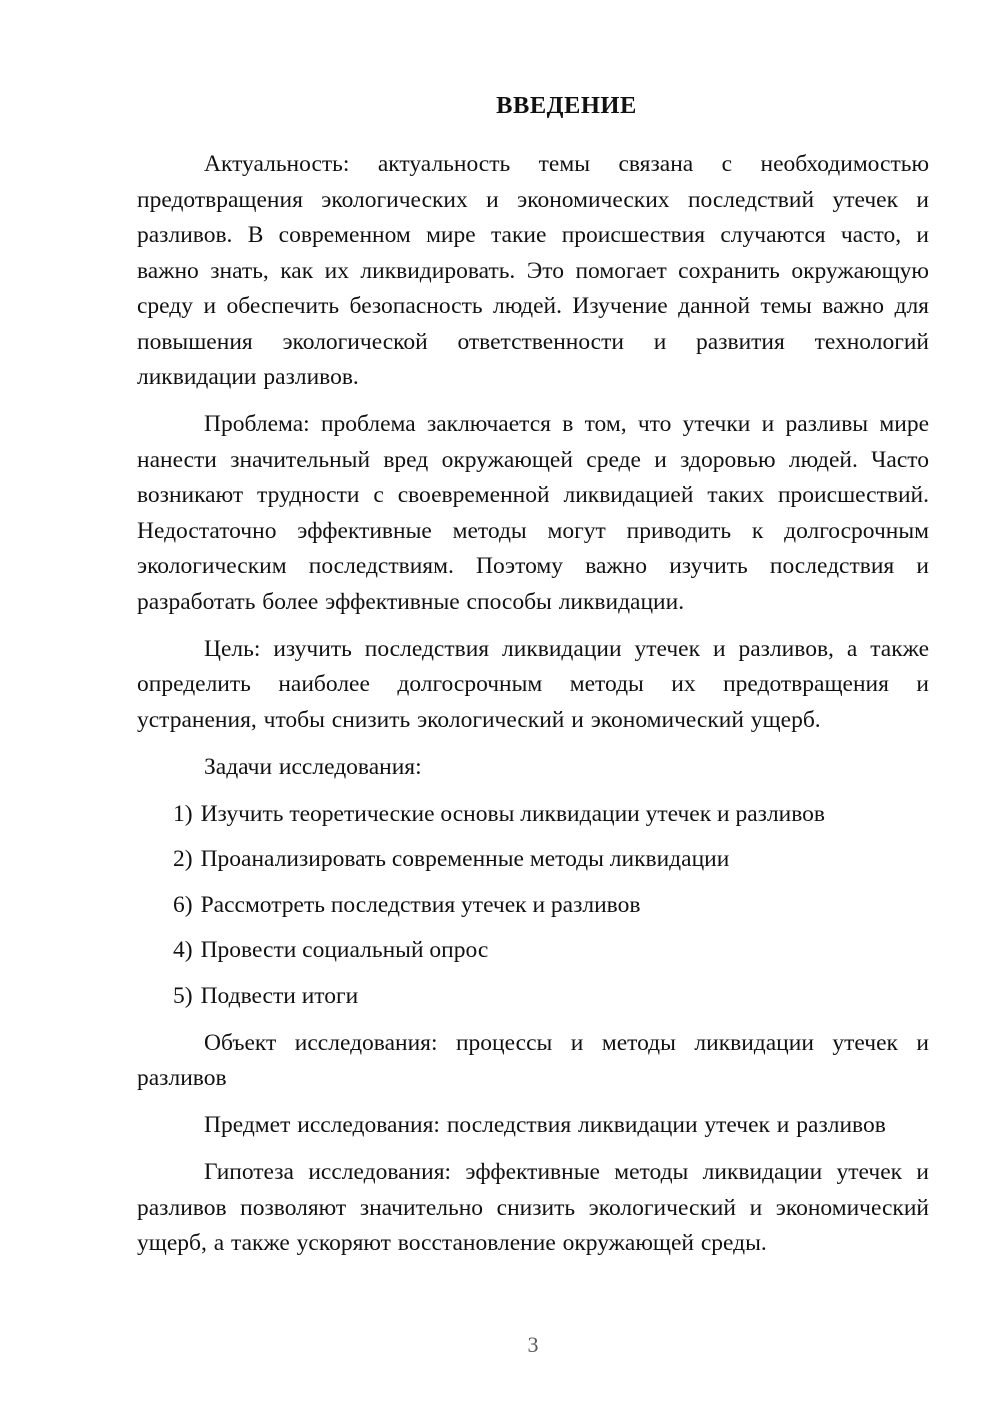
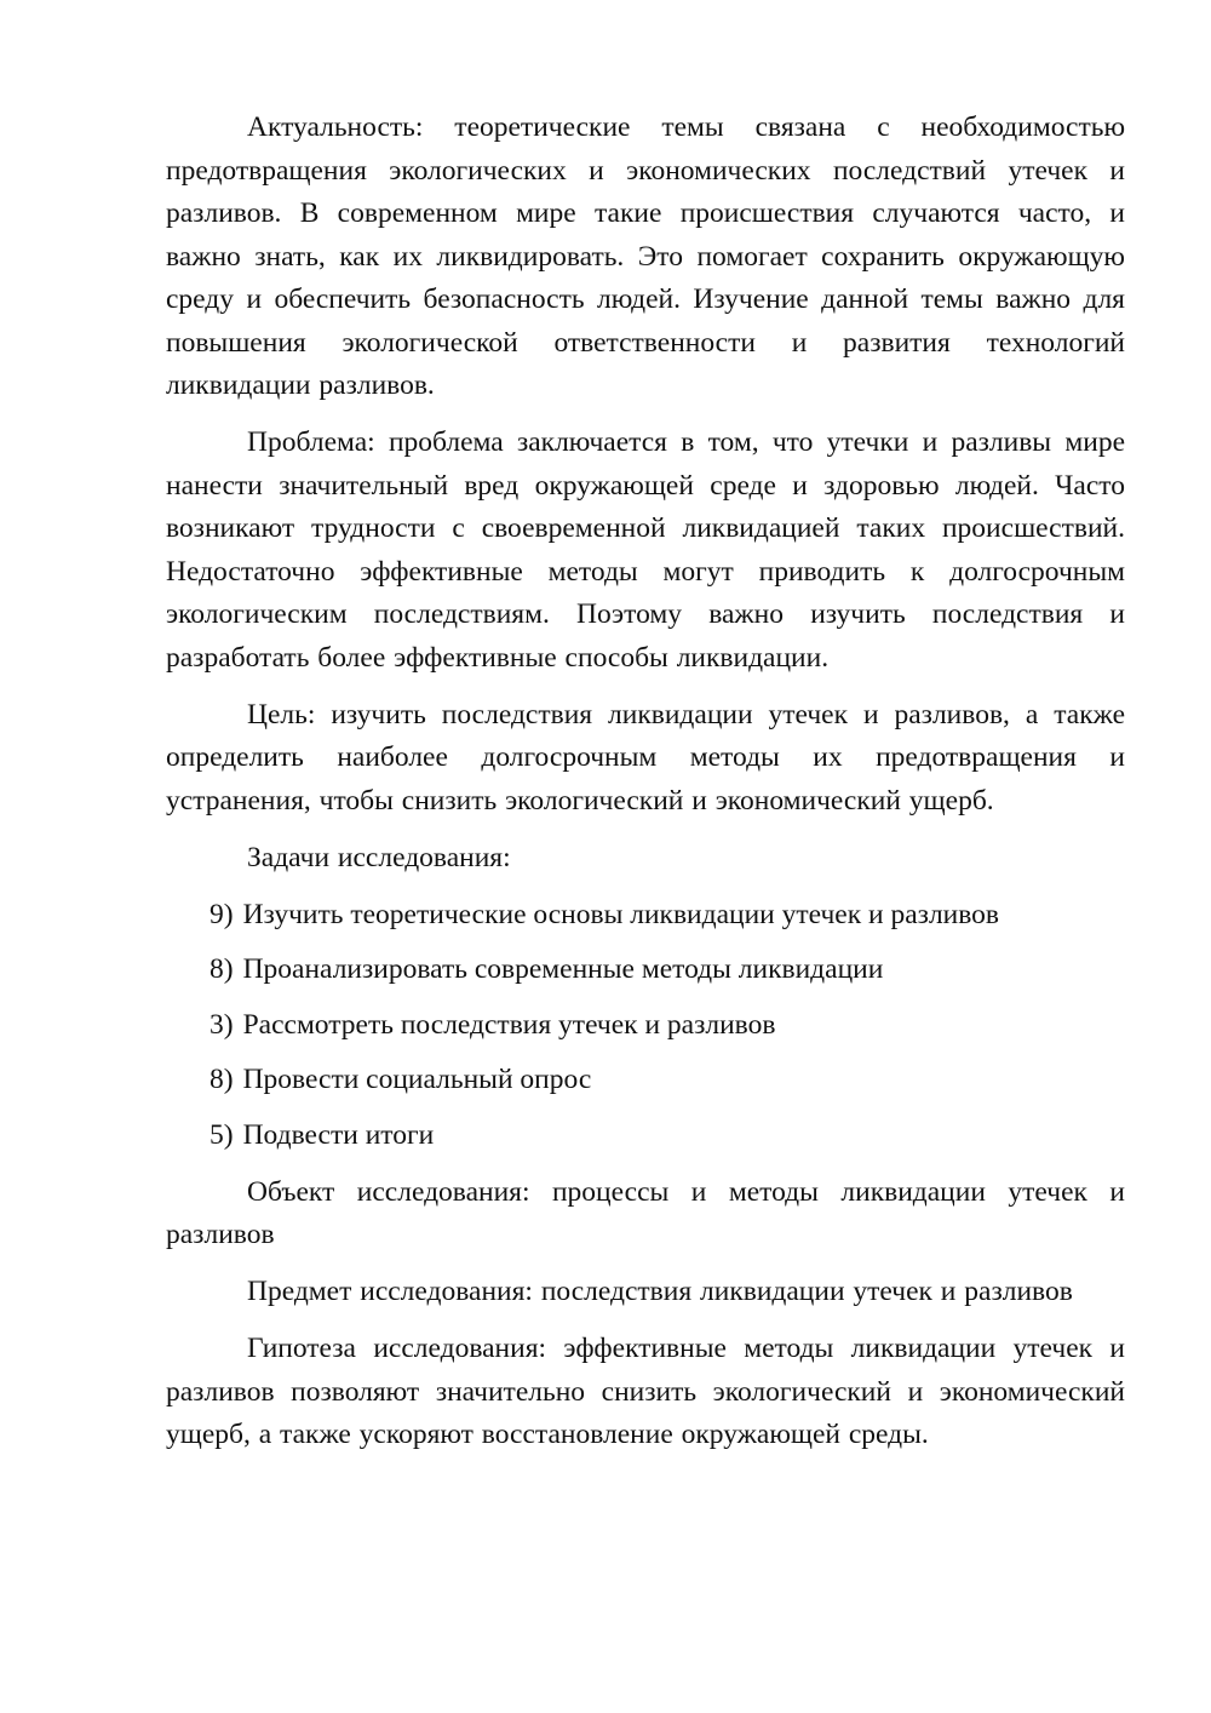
- ВВЕДЕНИЕ
- Актуальность: актуальность темы связана с необходимостью предотвращения экологических и экономических последствий утечек и разливов. В современном мире такие происшествия случаются часто, и важно знать, как их ликвидировать. Это помогает сохранить окружающую среду и обеспечить безопасность людей. Изучение данной темы важно для повышения экологической ответственности и развития технологий ликвидации разливов.
+ Актуальность: теоретические темы связана с необходимостью предотвращения экологических и экономических последствий утечек и разливов. В современном мире такие происшествия случаются часто, и важно знать, как их ликвидировать. Это помогает сохранить окружающую среду и обеспечить безопасность людей. Изучение данной темы важно для повышения экологической ответственности и развития технологий ликвидации разливов.
  Проблема: проблема заключается в том, что утечки и разливы мире нанести значительный вред окружающей среде и здоровью людей. Часто возникают трудности с своевременной ликвидацией таких происшествий. Недостаточно эффективные методы могут приводить к долгосрочным экологическим последствиям. Поэтому важно изучить последствия и разработать более эффективные способы ликвидации.
  Цель: изучить последствия ликвидации утечек и разливов, а также определить наиболее долгосрочным методы их предотвращения и устранения, чтобы снизить экологический и экономический ущерб.
  Задачи исследования:
- 1) Изучить теоретические основы ликвидации утечек и разливов
+ 9) Изучить теоретические основы ликвидации утечек и разливов
- 2) Проанализировать современные методы ликвидации
+ 8) Проанализировать современные методы ликвидации
- 6) Рассмотреть последствия утечек и разливов
+ 3) Рассмотреть последствия утечек и разливов
- 4) Провести социальный опрос
+ 8) Провести социальный опрос
  5) Подвести итоги
  Объект исследования: процессы и методы ликвидации утечек и разливов
  Предмет исследования: последствия ликвидации утечек и разливов
  Гипотеза исследования: эффективные методы ликвидации утечек и разливов позволяют значительно снизить экологический и экономический ущерб, а также ускоряют восстановление окружающей среды.
- 3
